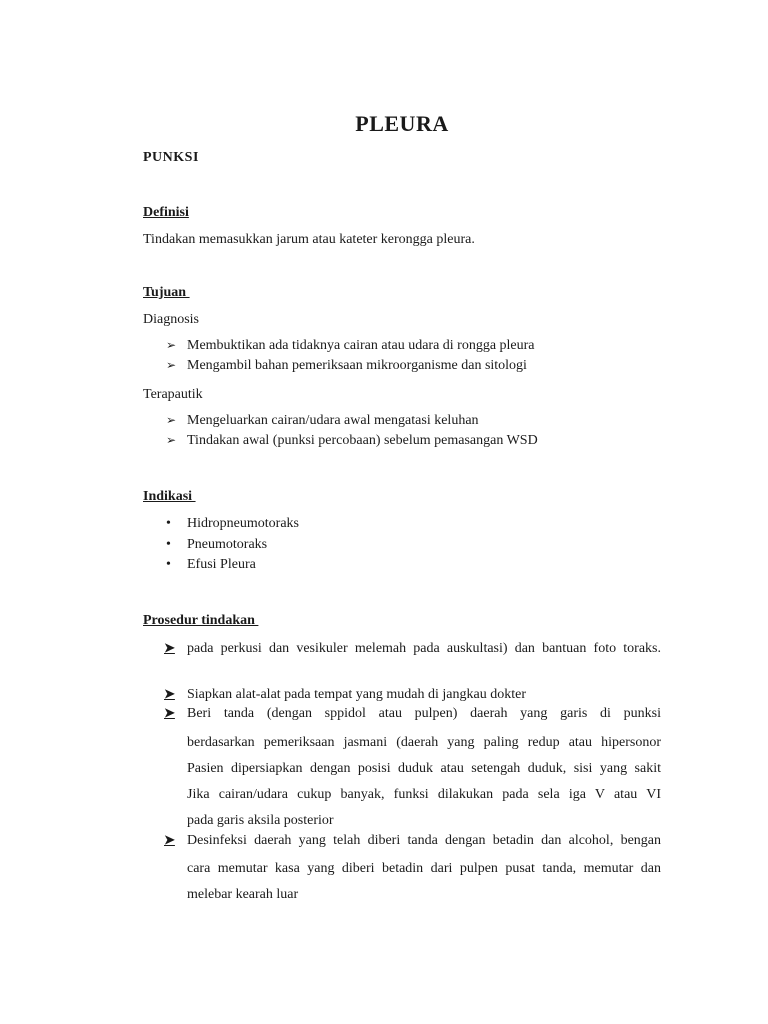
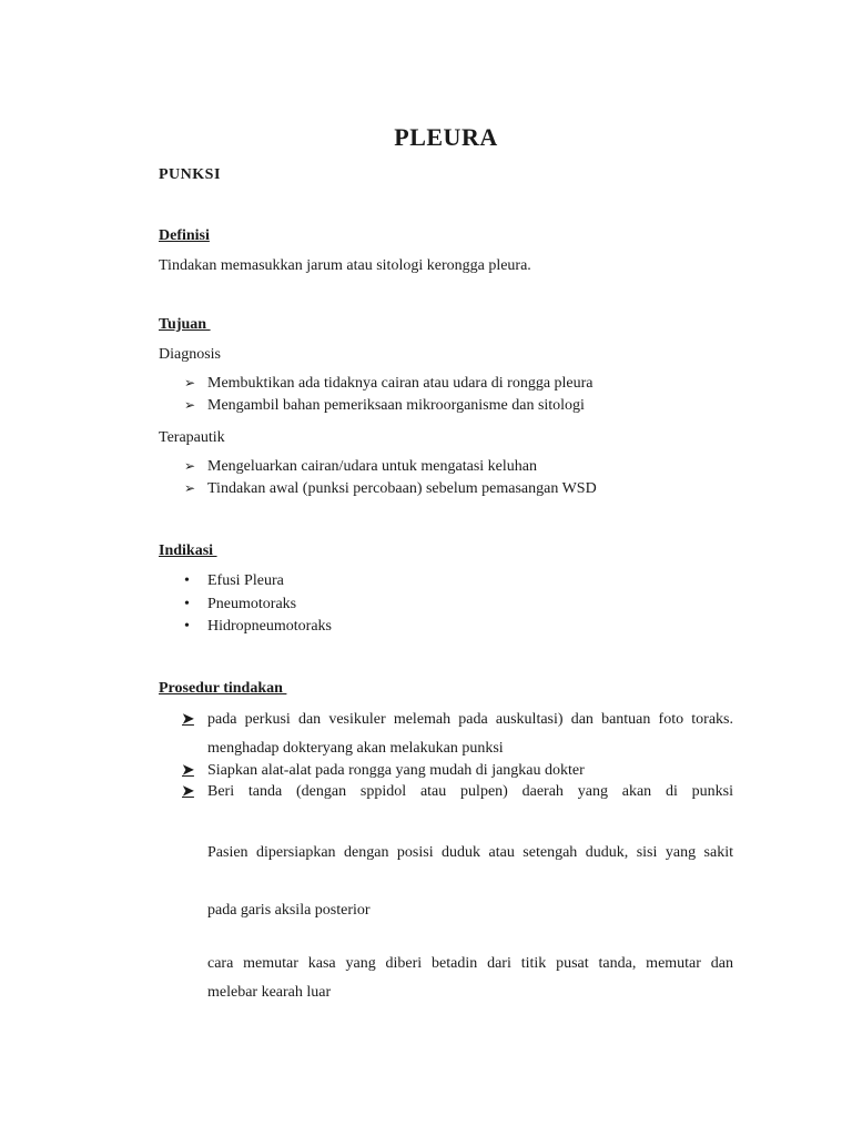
  PLEURA
  PUNKSI
  Definisi
- Tindakan memasukkan jarum atau kateter kerongga pleura.
+ Tindakan memasukkan jarum atau sitologi kerongga pleura.
  Tujuan
  Diagnosis
  ➢ Membuktikan ada tidaknya cairan atau udara di rongga pleura
  ➢ Mengambil bahan pemeriksaan mikroorganisme dan sitologi
  Terapautik
- ➢ Mengeluarkan cairan/udara awal mengatasi keluhan
+ ➢ Mengeluarkan cairan/udara untuk mengatasi keluhan
  ➢ Tindakan awal (punksi percobaan) sebelum pemasangan WSD
  Indikasi
- • Hidropneumotoraks
+ • Efusi Pleura
  • Pneumotoraks
- • Efusi Pleura
+ • Hidropneumotoraks
  Prosedur tindakan
  ➤ pada perkusi dan vesikuler melemah pada auskultasi) dan bantuan foto toraks.
+ menghadap dokteryang akan melakukan punksi
- ➤ Siapkan alat-alat pada tempat yang mudah di jangkau dokter
+ ➤ Siapkan alat-alat pada rongga yang mudah di jangkau dokter
- ➤ Beri tanda (dengan sppidol atau pulpen) daerah yang garis di punksi
+ ➤ Beri tanda (dengan sppidol atau pulpen) daerah yang akan di punksi
- berdasarkan pemeriksaan jasmani (daerah yang paling redup atau hipersonor
  Pasien dipersiapkan dengan posisi duduk atau setengah duduk, sisi yang sakit
- Jika cairan/udara cukup banyak, funksi dilakukan pada sela iga V atau VI
  pada garis aksila posterior
- ➤ Desinfeksi daerah yang telah diberi tanda dengan betadin dan alcohol, bengan
- cara memutar kasa yang diberi betadin dari pulpen pusat tanda, memutar dan
+ cara memutar kasa yang diberi betadin dari titik pusat tanda, memutar dan
  melebar kearah luar
